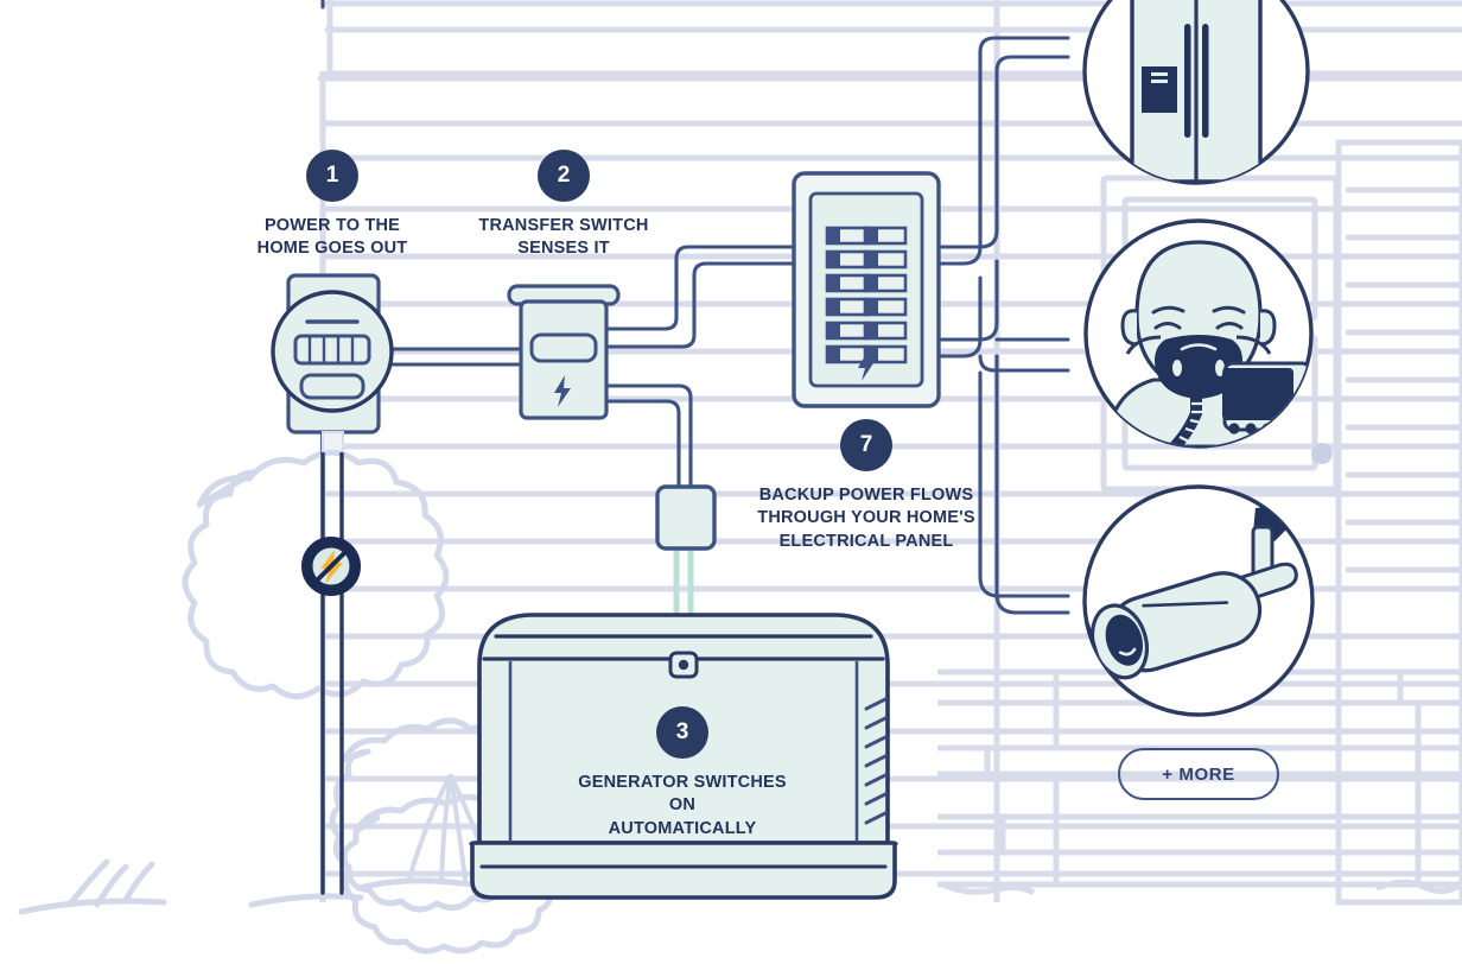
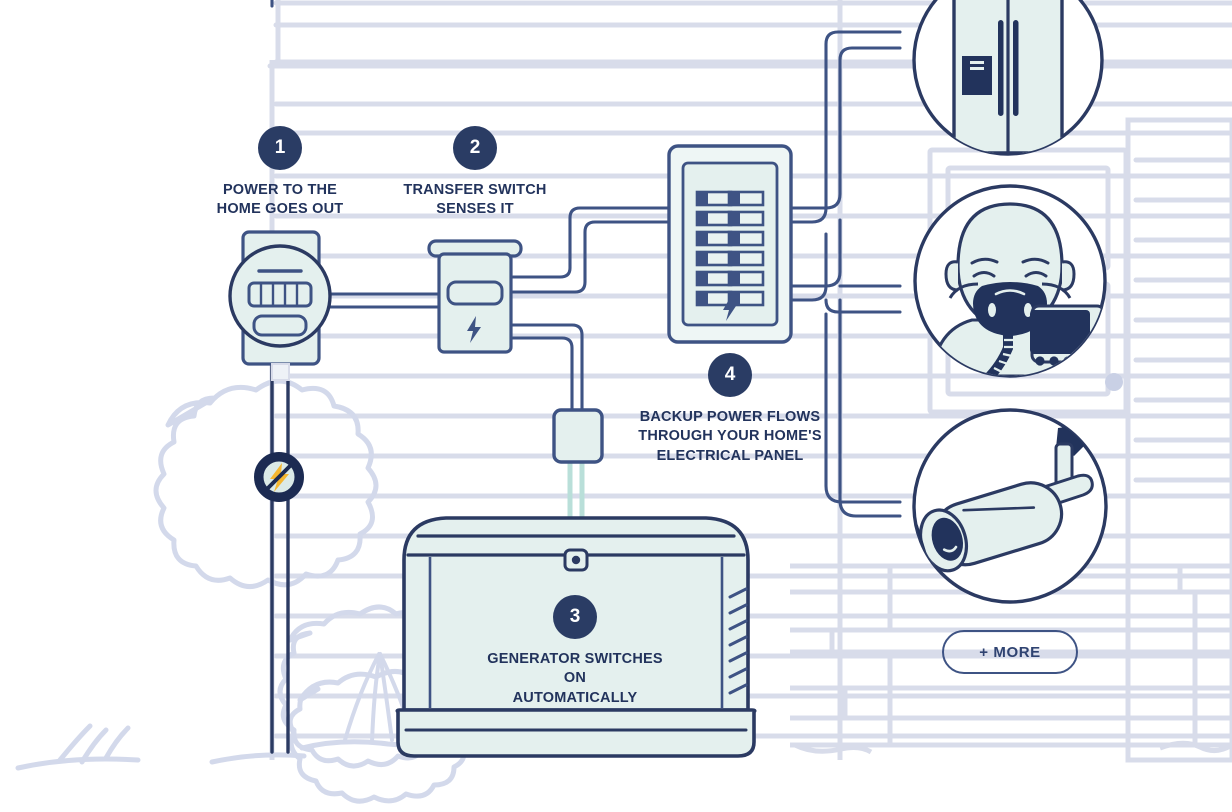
  1
  POWER TO THE
  HOME GOES OUT
  2
  TRANSFER SWITCH
  SENSES IT
  3
  GENERATOR SWITCHES ON
  AUTOMATICALLY
- 7
+ 4
  BACKUP POWER FLOWS
  THROUGH YOUR HOME'S
  ELECTRICAL PANEL
  + MORE
